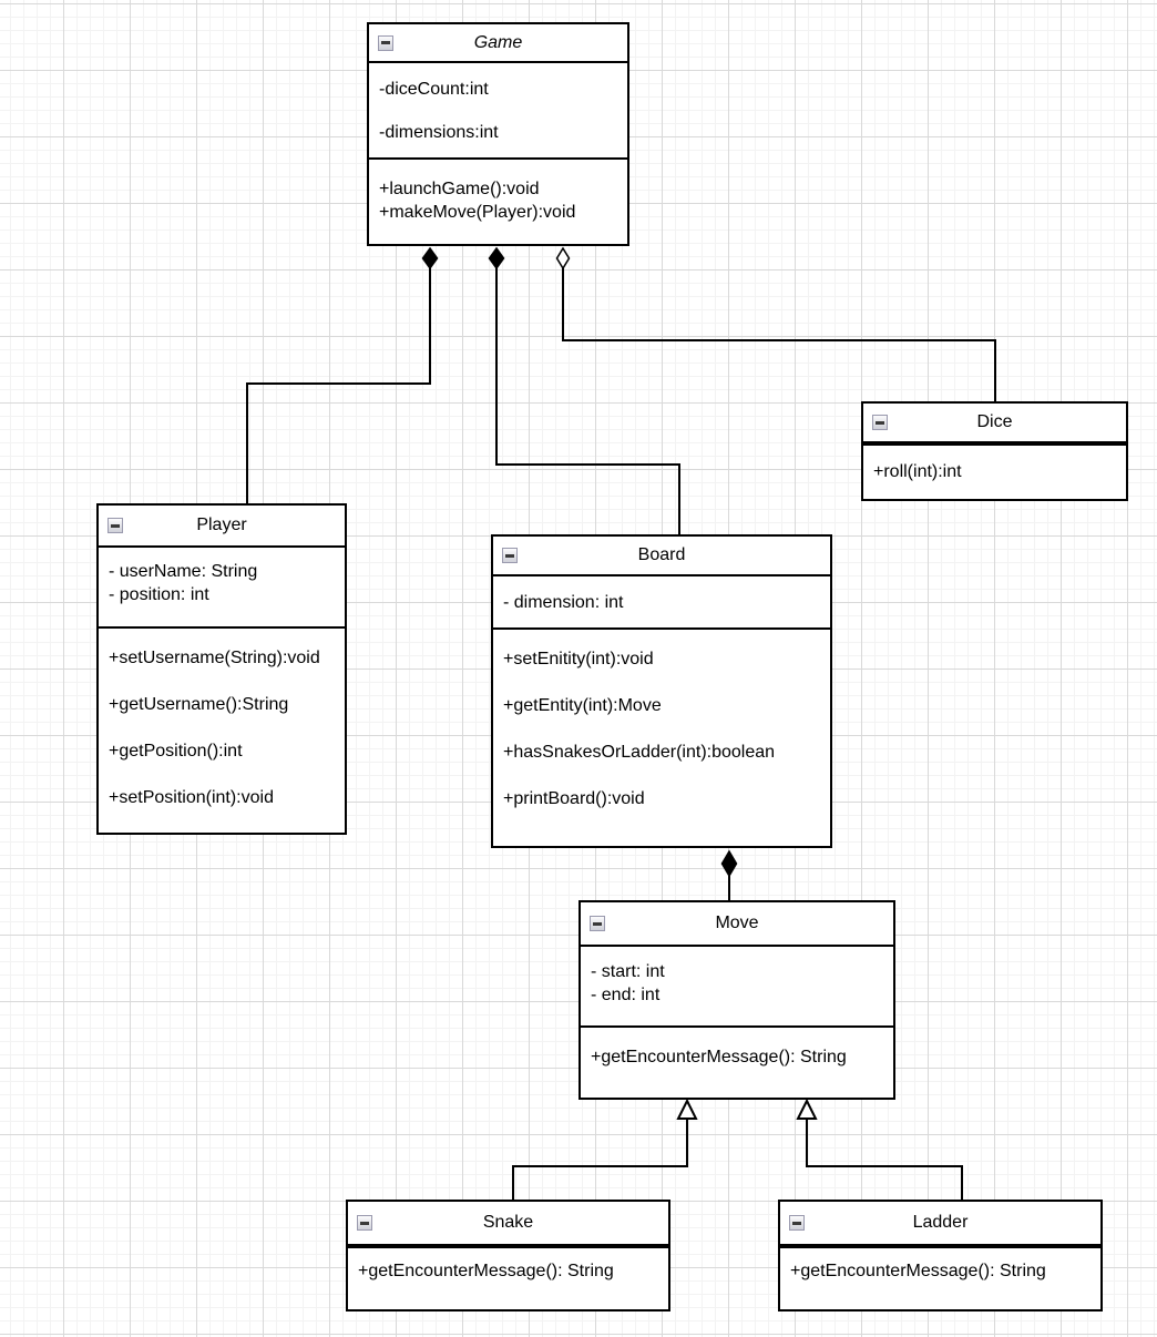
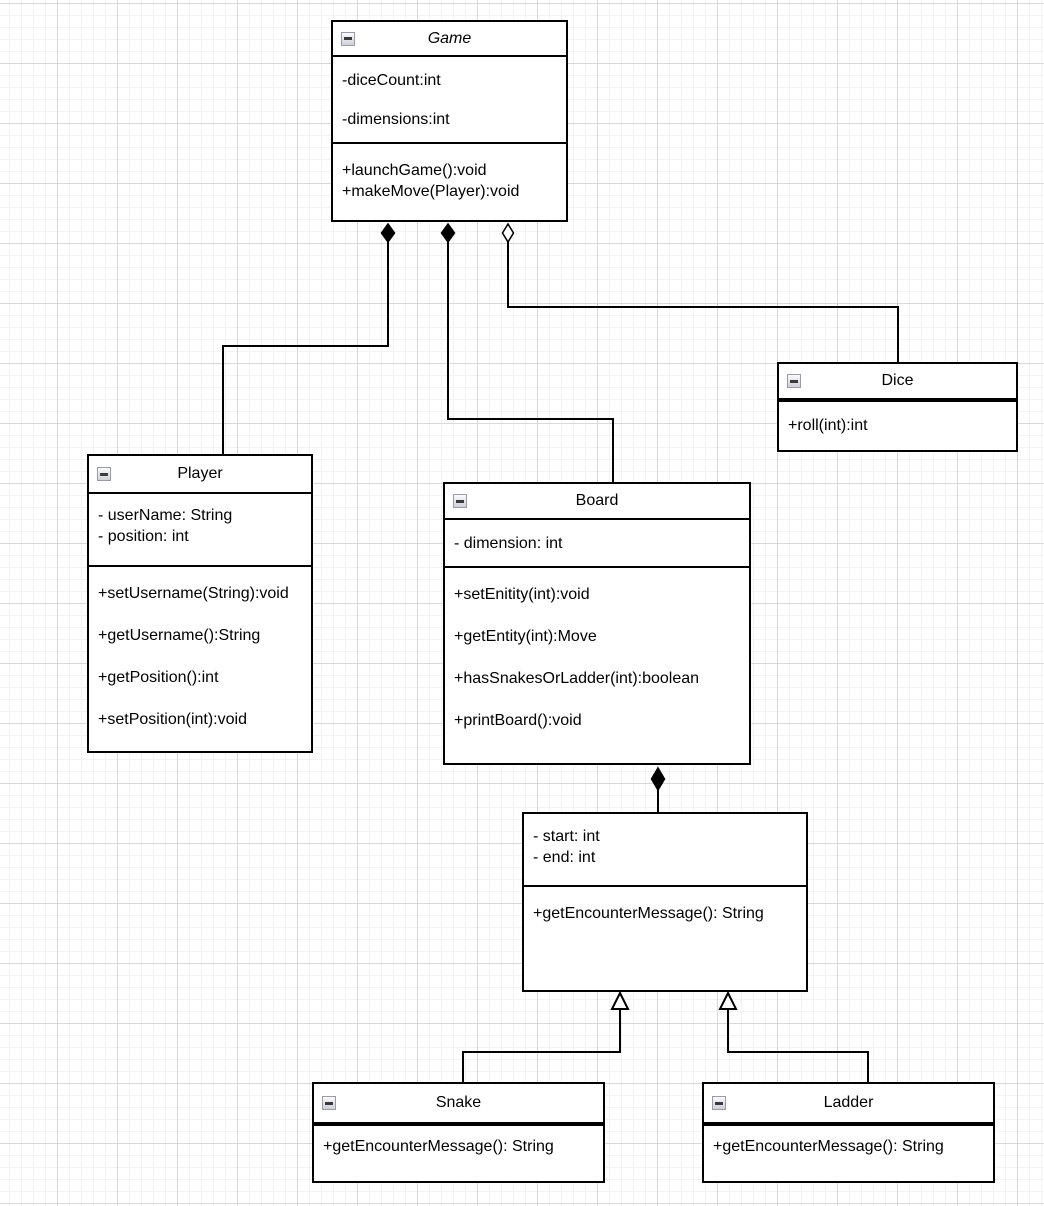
  Game
  -diceCount:int
  -dimensions:int
  +launchGame():void
  +makeMove(Player):void
  Dice
  +roll(int):int
  Player
  - userName: String
  - position: int
  +setUsername(String):void
  +getUsername():String
  +getPosition():int
  +setPosition(int):void
  Board
  - dimension: int
  +setEnitity(int):void
  +getEntity(int):Move
  +hasSnakesOrLadder(int):boolean
  +printBoard():void
- Move
  - start: int
  - end: int
  +getEncounterMessage(): String
  Snake
  +getEncounterMessage(): String
  Ladder
  +getEncounterMessage(): String
